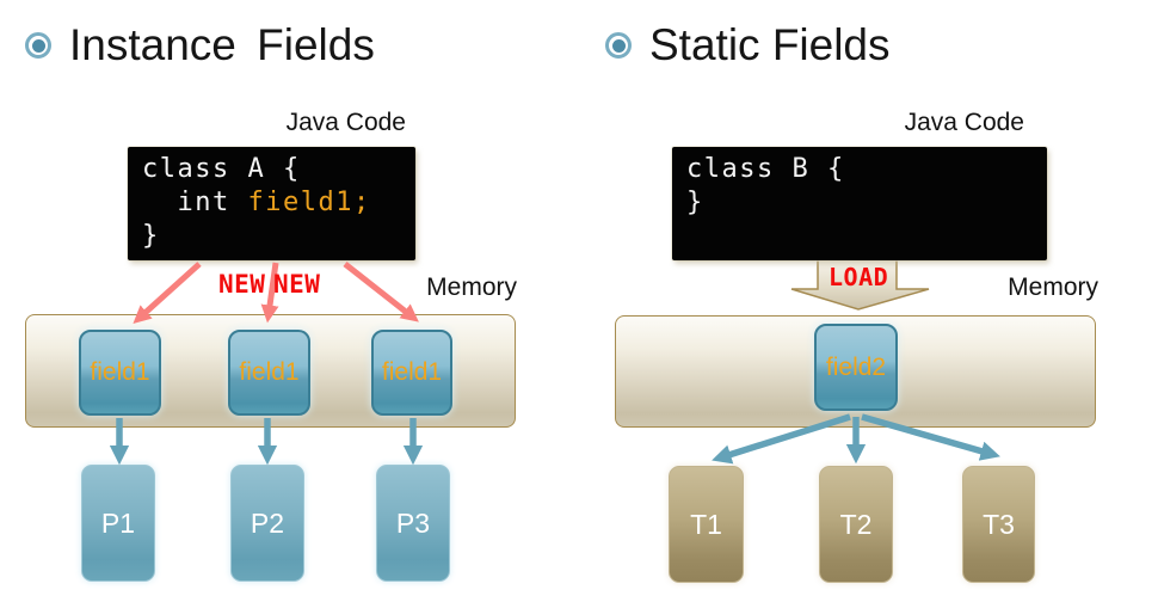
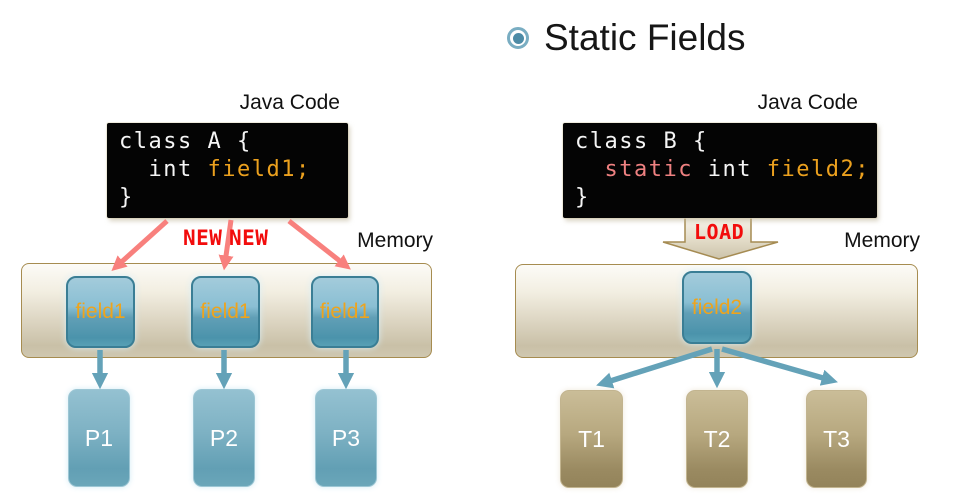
- Instance Fields
  Static Fields
  Java Code
  Java Code
  Memory
  Memory
  class A {
  int field1;
  }
  class B {
+ static int field2;
  }
  NEW
  NEW
  LOAD
  field1
  field1
  field1
  field2
  P1
  P2
  P3
  T1
  T2
  T3
